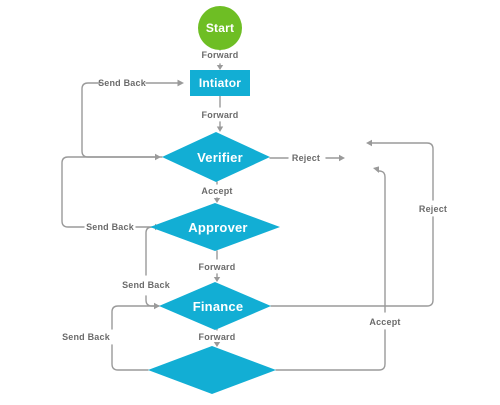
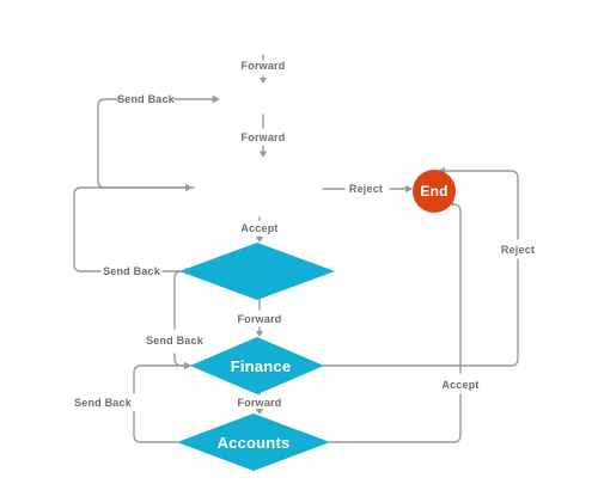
  Forward
  Forward
  Reject
  Send Back
  Accept
  Send Back
  Forward
  Send Back
  Reject
  Forward
  Send Back
  Accept
- Start
- Intiator
- Verifier
- Approver
  Finance
+ Accounts
+ End
